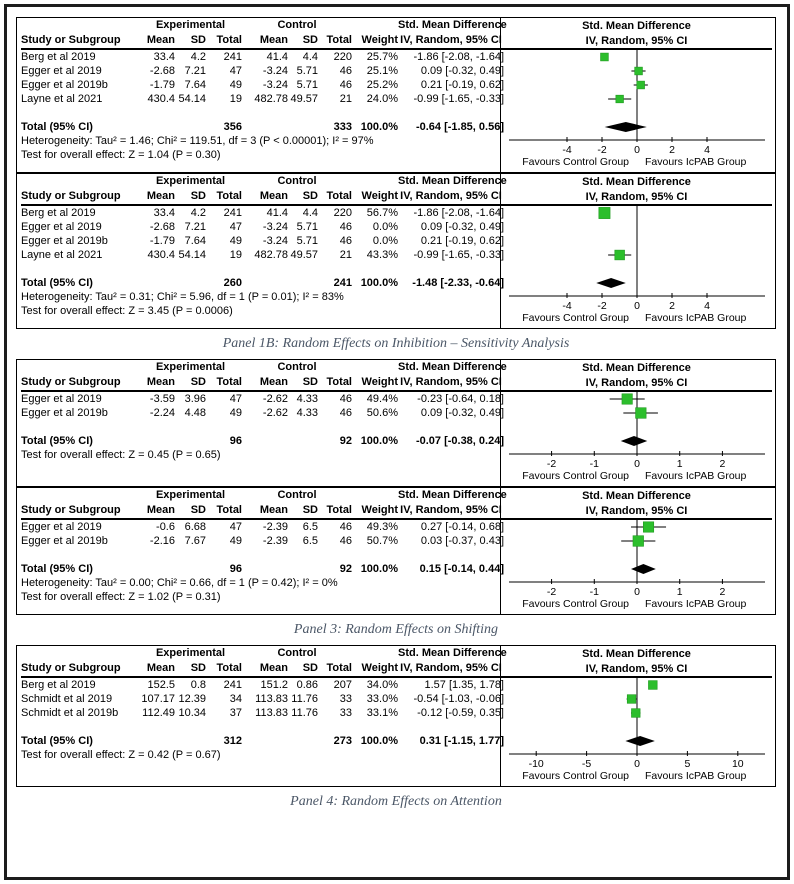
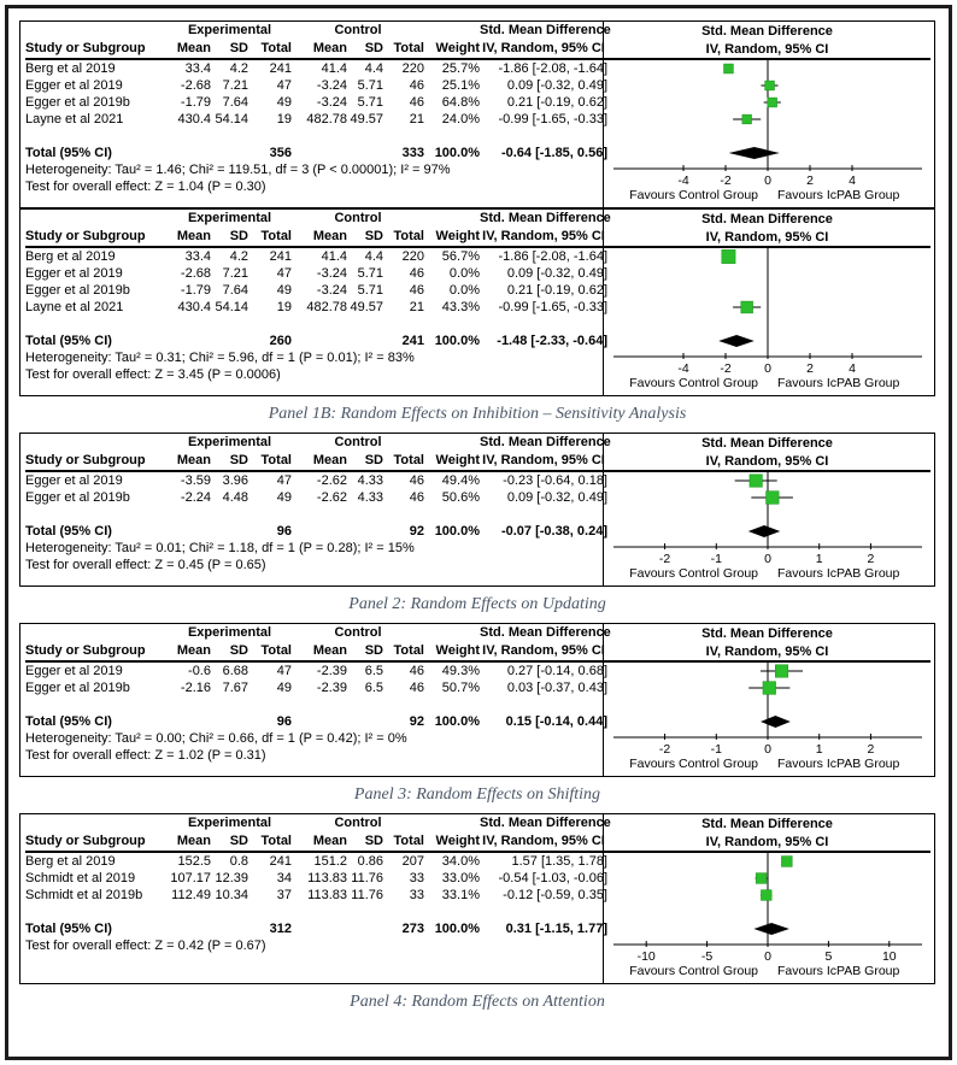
  Experimental
  Control
  Std. Mean Difference
  Study or Subgroup
  Mean
  SD
  Total
  Mean
  SD
  Total
  Weight
  IV, Random, 95% CI
  Berg et al 2019
  33.4
  4.2
  241
  41.4
  4.4
  220
  25.7%
  -1.86 [-2.08, -1.64]
  Egger et al 2019
  -2.68
  7.21
  47
  -3.24
  5.71
  46
  25.1%
  0.09 [-0.32, 0.49]
  Egger et al 2019b
  -1.79
  7.64
  49
  -3.24
  5.71
  46
- 25.2%
+ 64.8%
  0.21 [-0.19, 0.62]
  Layne et al 2021
  430.4
  54.14
  19
  482.78
  49.57
  21
  24.0%
  -0.99 [-1.65, -0.33]
  Total (95% CI)
  356
  333
  100.0%
  -0.64 [-1.85, 0.56]
  Heterogeneity: Tau² = 1.46; Chi² = 119.51, df = 3 (P < 0.00001); I² = 97%
  Test for overall effect: Z = 1.04 (P = 0.30)
  Std. Mean Difference
  IV, Random, 95% CI
  -4
  -2
  0
  2
  4
  Favours Control Group
  Favours IcPAB Group
  Experimental
  Control
  Std. Mean Difference
  Study or Subgroup
  Mean
  SD
  Total
  Mean
  SD
  Total
  Weight
  IV, Random, 95% CI
  Berg et al 2019
  33.4
  4.2
  241
  41.4
  4.4
  220
  56.7%
  -1.86 [-2.08, -1.64]
  Egger et al 2019
  -2.68
  7.21
  47
  -3.24
  5.71
  46
  0.0%
  0.09 [-0.32, 0.49]
  Egger et al 2019b
  -1.79
  7.64
  49
  -3.24
  5.71
  46
  0.0%
  0.21 [-0.19, 0.62]
  Layne et al 2021
  430.4
  54.14
  19
  482.78
  49.57
  21
  43.3%
  -0.99 [-1.65, -0.33]
  Total (95% CI)
  260
  241
  100.0%
  -1.48 [-2.33, -0.64]
  Heterogeneity: Tau² = 0.31; Chi² = 5.96, df = 1 (P = 0.01); I² = 83%
  Test for overall effect: Z = 3.45 (P = 0.0006)
  Std. Mean Difference
  IV, Random, 95% CI
  -4
  -2
  0
  2
  4
  Favours Control Group
  Favours IcPAB Group
  Panel 1B: Random Effects on Inhibition – Sensitivity Analysis
  Experimental
  Control
  Std. Mean Difference
  Study or Subgroup
  Mean
  SD
  Total
  Mean
  SD
  Total
  Weight
  IV, Random, 95% CI
  Egger et al 2019
  -3.59
  3.96
  47
  -2.62
  4.33
  46
  49.4%
  -0.23 [-0.64, 0.18]
  Egger et al 2019b
  -2.24
  4.48
  49
  -2.62
  4.33
  46
  50.6%
  0.09 [-0.32, 0.49]
  Total (95% CI)
  96
  92
  100.0%
  -0.07 [-0.38, 0.24]
+ Heterogeneity: Tau² = 0.01; Chi² = 1.18, df = 1 (P = 0.28); I² = 15%
  Test for overall effect: Z = 0.45 (P = 0.65)
  Std. Mean Difference
  IV, Random, 95% CI
  -2
  -1
  0
  1
  2
  Favours Control Group
  Favours IcPAB Group
+ Panel 2: Random Effects on Updating
  Experimental
  Control
  Std. Mean Difference
  Study or Subgroup
  Mean
  SD
  Total
  Mean
  SD
  Total
  Weight
  IV, Random, 95% CI
  Egger et al 2019
  -0.6
  6.68
  47
  -2.39
  6.5
  46
  49.3%
  0.27 [-0.14, 0.68]
  Egger et al 2019b
  -2.16
  7.67
  49
  -2.39
  6.5
  46
  50.7%
  0.03 [-0.37, 0.43]
  Total (95% CI)
  96
  92
  100.0%
  0.15 [-0.14, 0.44]
  Heterogeneity: Tau² = 0.00; Chi² = 0.66, df = 1 (P = 0.42); I² = 0%
  Test for overall effect: Z = 1.02 (P = 0.31)
  Std. Mean Difference
  IV, Random, 95% CI
  -2
  -1
  0
  1
  2
  Favours Control Group
  Favours IcPAB Group
  Panel 3: Random Effects on Shifting
  Experimental
  Control
  Std. Mean Difference
  Study or Subgroup
  Mean
  SD
  Total
  Mean
  SD
  Total
  Weight
  IV, Random, 95% CI
  Berg et al 2019
  152.5
  0.8
  241
  151.2
  0.86
  207
  34.0%
  1.57 [1.35, 1.78]
  Schmidt et al 2019
  107.17
  12.39
  34
  113.83
  11.76
  33
  33.0%
  -0.54 [-1.03, -0.06]
  Schmidt et al 2019b
  112.49
  10.34
  37
  113.83
  11.76
  33
  33.1%
  -0.12 [-0.59, 0.35]
  Total (95% CI)
  312
  273
  100.0%
  0.31 [-1.15, 1.77]
  Test for overall effect: Z = 0.42 (P = 0.67)
  Std. Mean Difference
  IV, Random, 95% CI
  -10
  -5
  0
  5
  10
  Favours Control Group
  Favours IcPAB Group
  Panel 4: Random Effects on Attention
